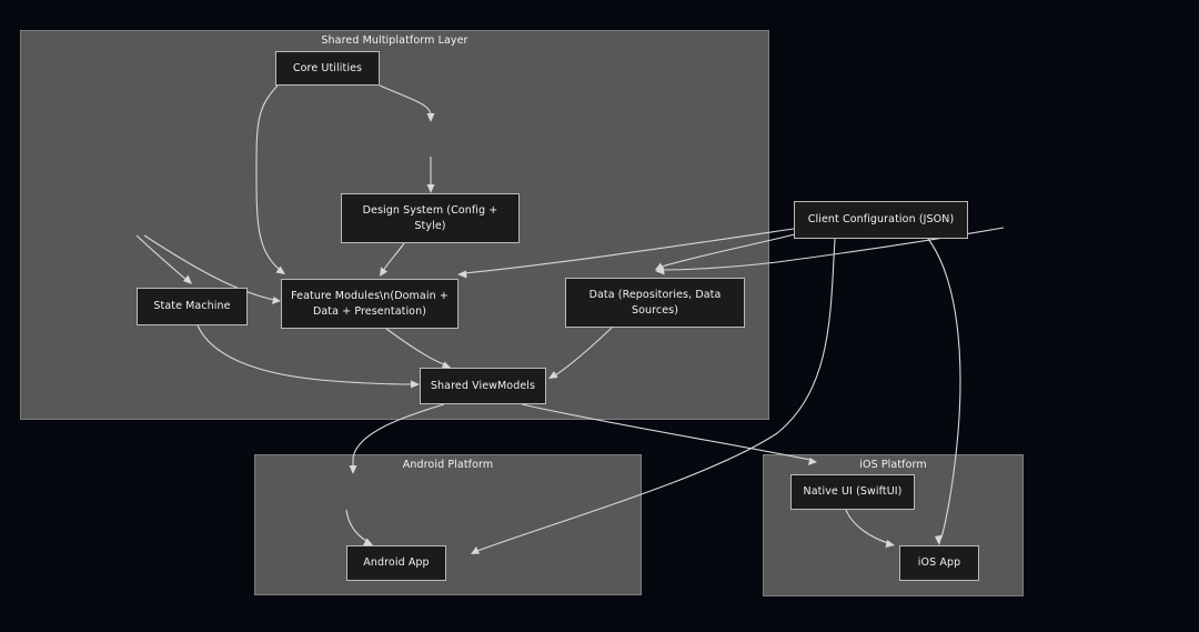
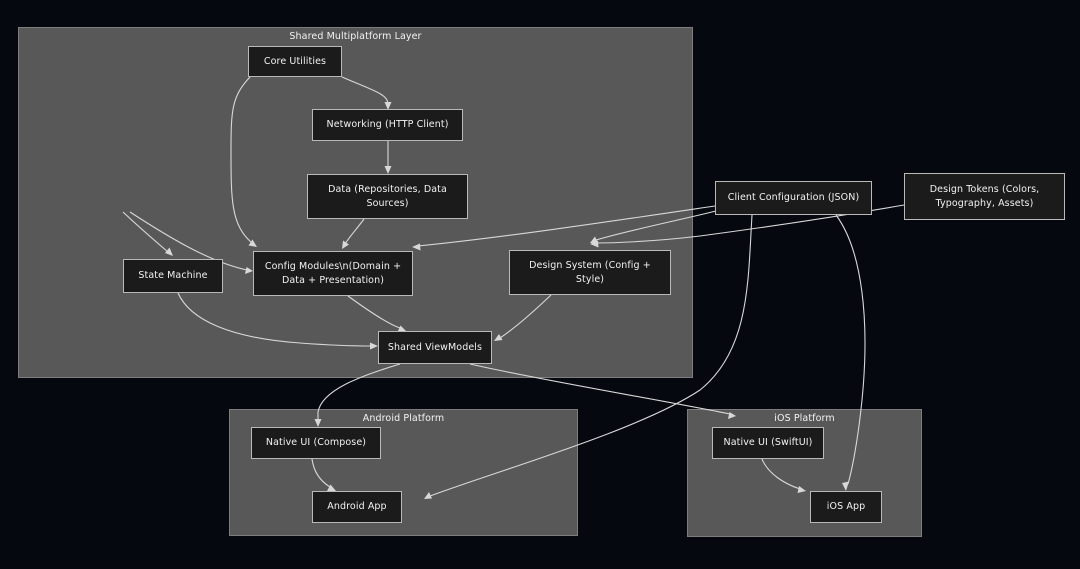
  Shared Multiplatform Layer
  Android Platform
  iOS Platform
  Core Utilities
+ Networking (HTTP Client)
- Design System (Config + Style)
+ Data (Repositories, Data Sources)
  State Machine
- Feature Modules\n(Domain + Data + Presentation)
+ Config Modules\n(Domain + Data + Presentation)
- Data (Repositories, Data Sources)
+ Design System (Config + Style)
  Shared ViewModels
  Client Configuration (JSON)
+ Design Tokens (Colors, Typography, Assets)
+ Native UI (Compose)
  Android App
  Native UI (SwiftUI)
  iOS App
